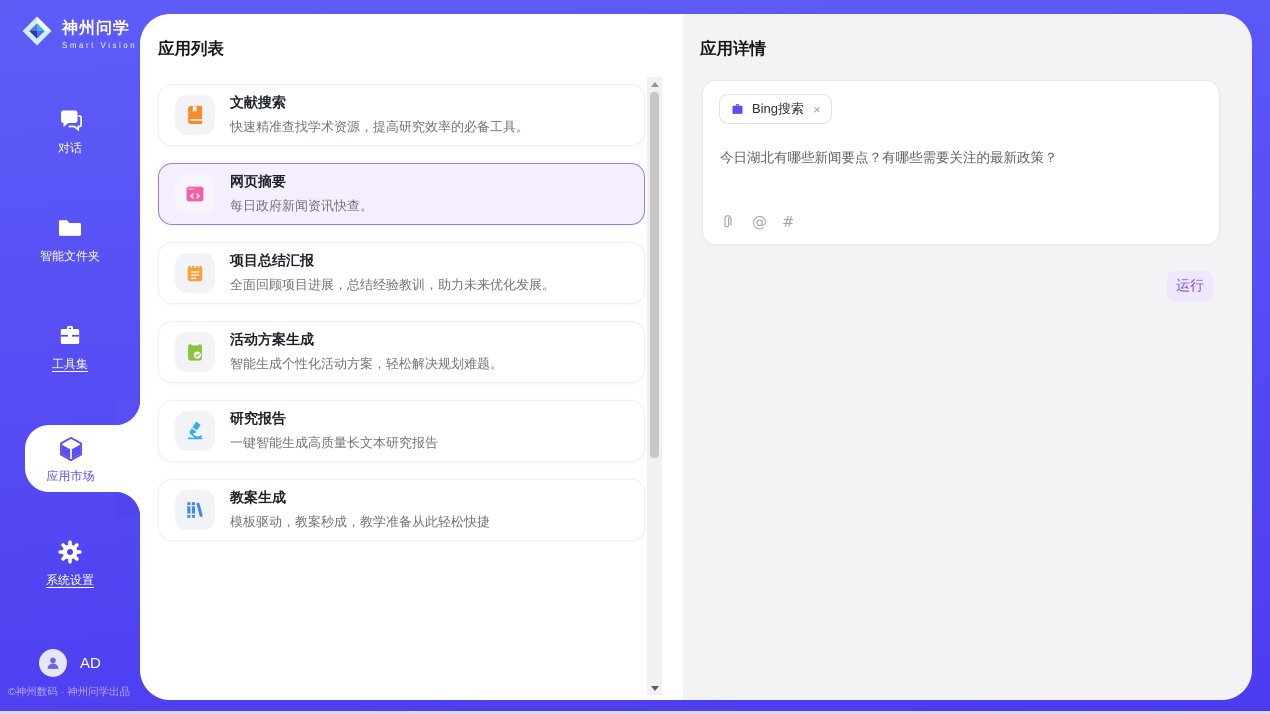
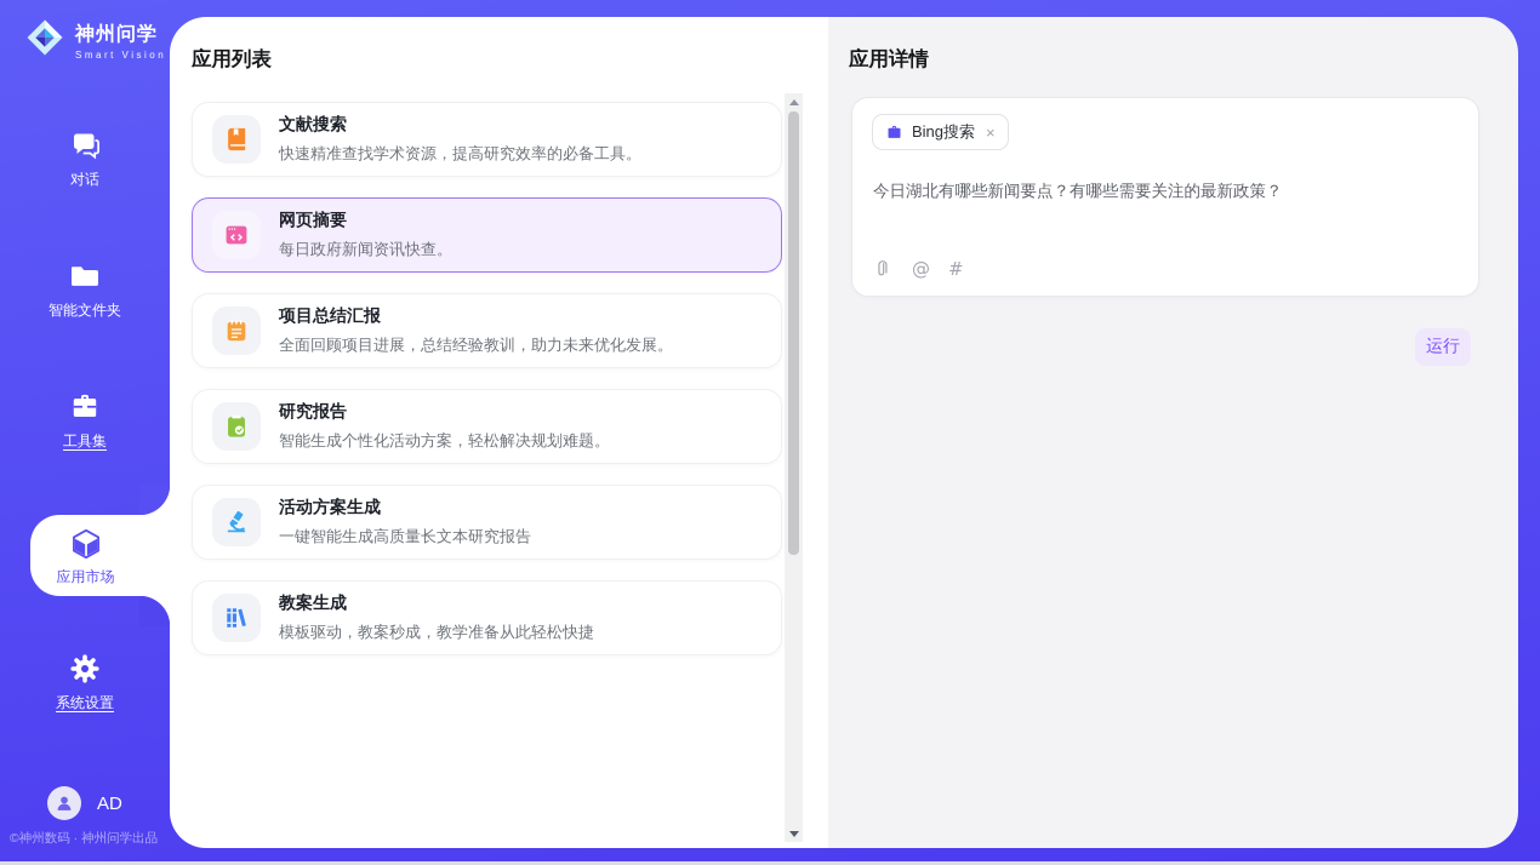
  神州问学
  Smart Vision
  对话
  智能文件夹
  工具集
  应用市场
  系统设置
  AD
  ©神州数码 · 神州问学出品
  应用列表
  文献搜索
  快速精准查找学术资源，提高研究效率的必备工具。
  网页摘要
  每日政府新闻资讯快查。
  项目总结汇报
  全面回顾项目进展，总结经验教训，助力未来优化发展。
- 活动方案生成
+ 研究报告
  智能生成个性化活动方案，轻松解决规划难题。
- 研究报告
+ 活动方案生成
  一键智能生成高质量长文本研究报告
  教案生成
  模板驱动，教案秒成，教学准备从此轻松快捷
  应用详情
  Bing搜索
  ×
  今日湖北有哪些新闻要点？有哪些需要关注的最新政策？
  @
  #
  运行
